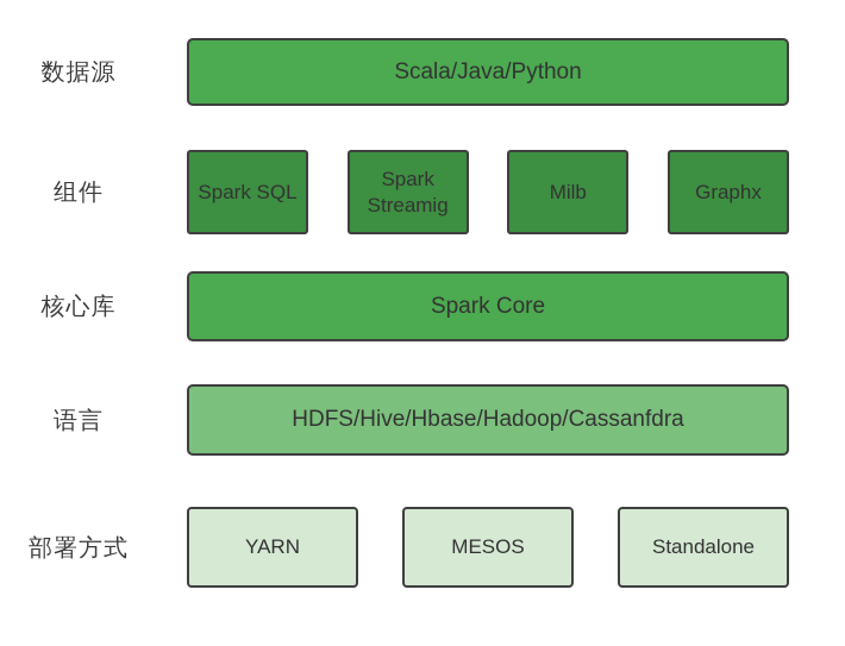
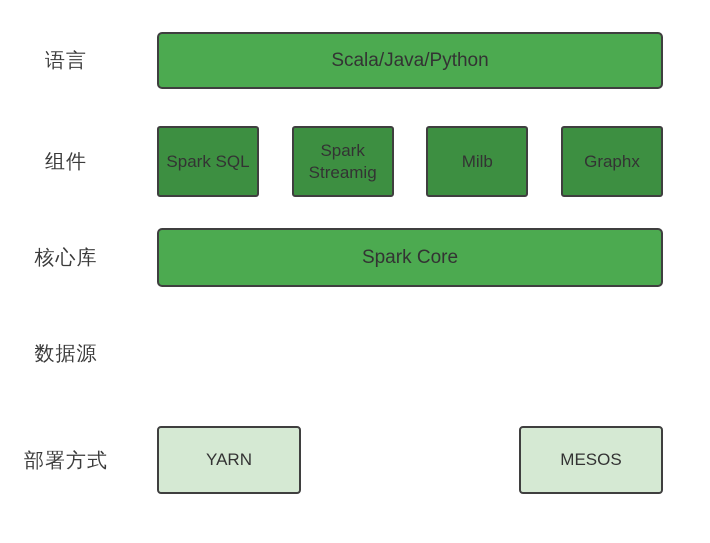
- 数据源
+ 语言
  Scala/Java/Python
  组件
  Spark SQL
  Spark Streamig
  Milb
  Graphx
  核心库
  Spark Core
- 语言
+ 数据源
- HDFS/Hive/Hbase/Hadoop/Cassanfdra
  部署方式
  YARN
  MESOS
- Standalone
